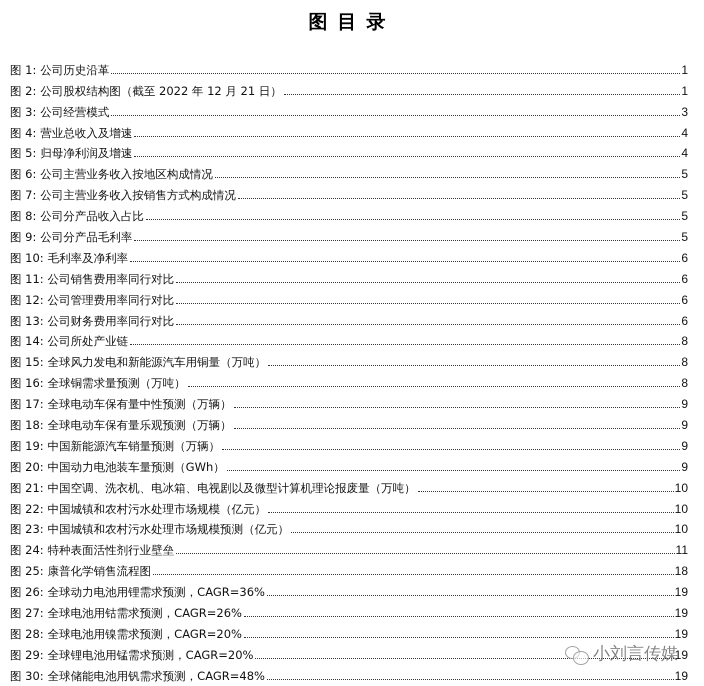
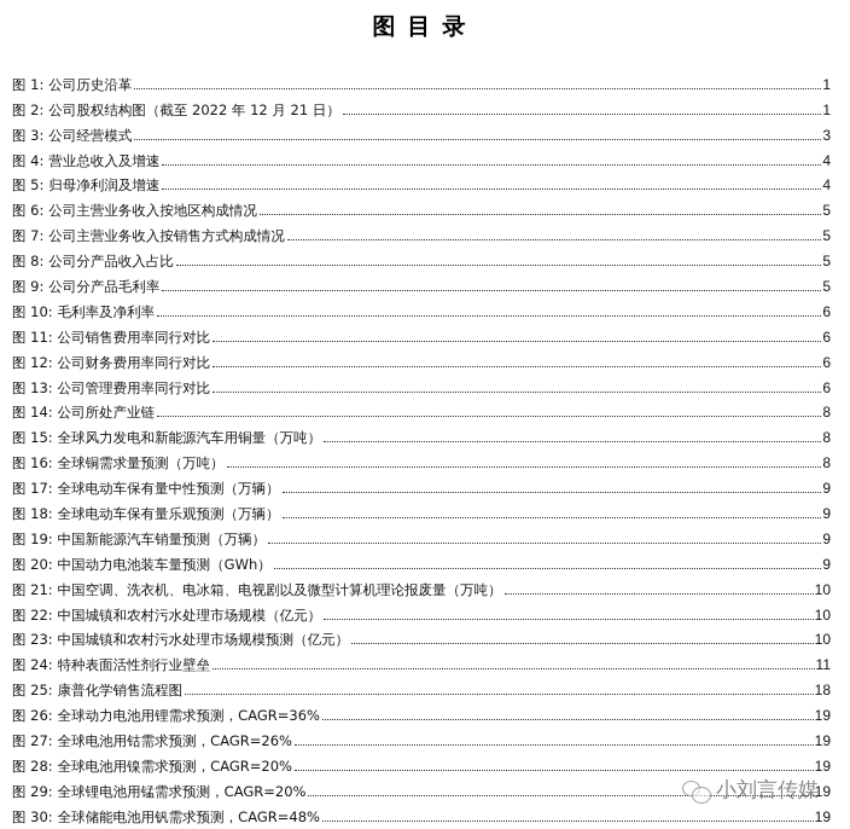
  图目录
  图 1: 公司历史沿革
  1
  图 2: 公司股权结构图（截至 2022 年 12 月 21 日）
  1
  图 3: 公司经营模式
  3
  图 4: 营业总收入及增速
  4
  图 5: 归母净利润及增速
  4
  图 6: 公司主营业务收入按地区构成情况
  5
  图 7: 公司主营业务收入按销售方式构成情况
  5
  图 8: 公司分产品收入占比
  5
  图 9: 公司分产品毛利率
  5
  图 10: 毛利率及净利率
  6
  图 11: 公司销售费用率同行对比
  6
- 图 12: 公司管理费用率同行对比
+ 图 12: 公司财务费用率同行对比
  6
- 图 13: 公司财务费用率同行对比
+ 图 13: 公司管理费用率同行对比
  6
  图 14: 公司所处产业链
  8
  图 15: 全球风力发电和新能源汽车用铜量（万吨）
  8
  图 16: 全球铜需求量预测（万吨）
  8
  图 17: 全球电动车保有量中性预测（万辆）
  9
  图 18: 全球电动车保有量乐观预测（万辆）
  9
  图 19: 中国新能源汽车销量预测（万辆）
  9
  图 20: 中国动力电池装车量预测（GWh）
  9
  图 21: 中国空调、洗衣机、电冰箱、电视剧以及微型计算机理论报废量（万吨）
  10
  图 22: 中国城镇和农村污水处理市场规模（亿元）
  10
  图 23: 中国城镇和农村污水处理市场规模预测（亿元）
  10
  图 24: 特种表面活性剂行业壁垒
  11
  图 25: 康普化学销售流程图
  18
  图 26: 全球动力电池用锂需求预测，CAGR=36%
  19
  图 27: 全球电池用钴需求预测，CAGR=26%
  19
  图 28: 全球电池用镍需求预测，CAGR=20%
  19
  图 29: 全球锂电池用锰需求预测，CAGR=20%
  19
  图 30: 全球储能电池用钒需求预测，CAGR=48%
  19
  小刘言传媒
